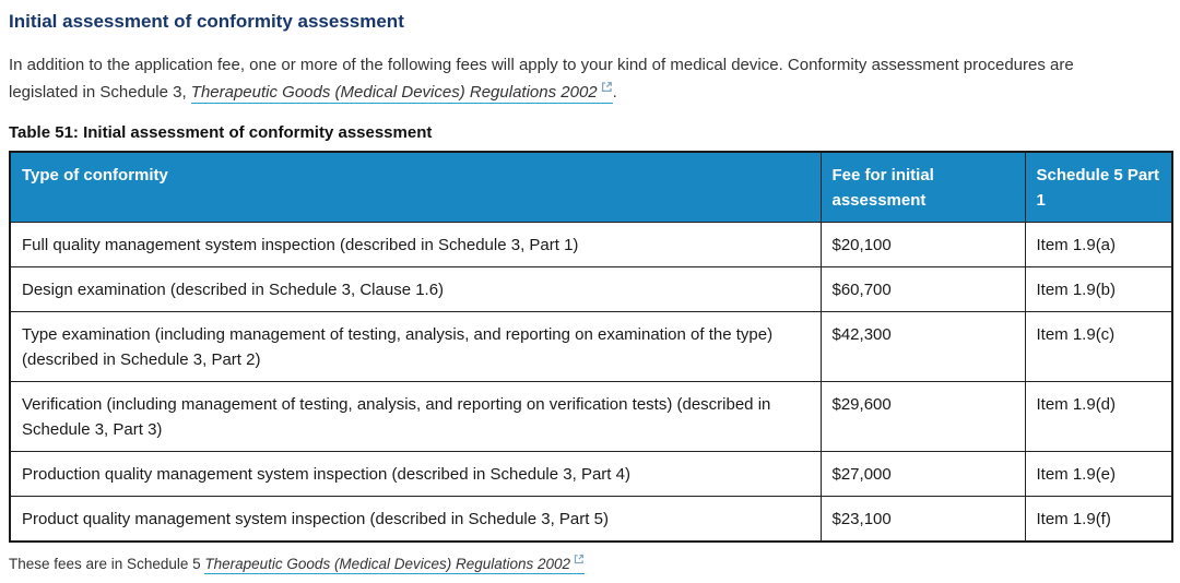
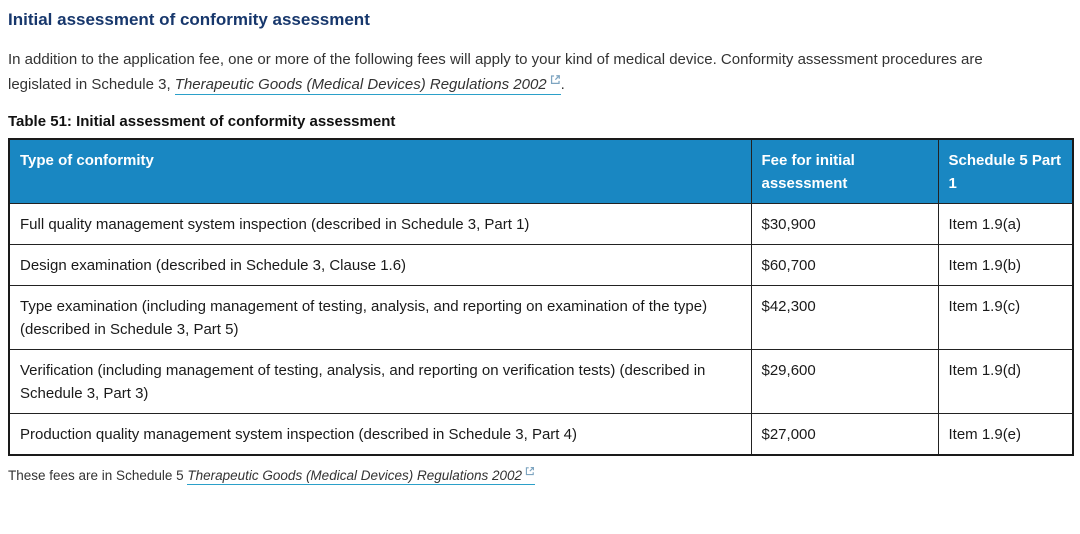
  Initial assessment of conformity assessment
  In addition to the application fee, one or more of the following fees will apply to your kind of medical device. Conformity assessment procedures are legislated in Schedule 3, Therapeutic Goods (Medical Devices) Regulations 2002 .
  Table 51: Initial assessment of conformity assessment
  Type of conformity	Fee for initial assessment	Schedule 5 Part 1
- Full quality management system inspection (described in Schedule 3, Part 1)	$20,100	Item 1.9(a)
+ Full quality management system inspection (described in Schedule 3, Part 1)	$30,900	Item 1.9(a)
  Design examination (described in Schedule 3, Clause 1.6)	$60,700	Item 1.9(b)
- Type examination (including management of testing, analysis, and reporting on examination of the type) (described in Schedule 3, Part 2)	$42,300	Item 1.9(c)
+ Type examination (including management of testing, analysis, and reporting on examination of the type) (described in Schedule 3, Part 5)	$42,300	Item 1.9(c)
  Verification (including management of testing, analysis, and reporting on verification tests) (described in Schedule 3, Part 3)	$29,600	Item 1.9(d)
  Production quality management system inspection (described in Schedule 3, Part 4)	$27,000	Item 1.9(e)
- Product quality management system inspection (described in Schedule 3, Part 5)	$23,100	Item 1.9(f)
  These fees are in Schedule 5 Therapeutic Goods (Medical Devices) Regulations 2002
